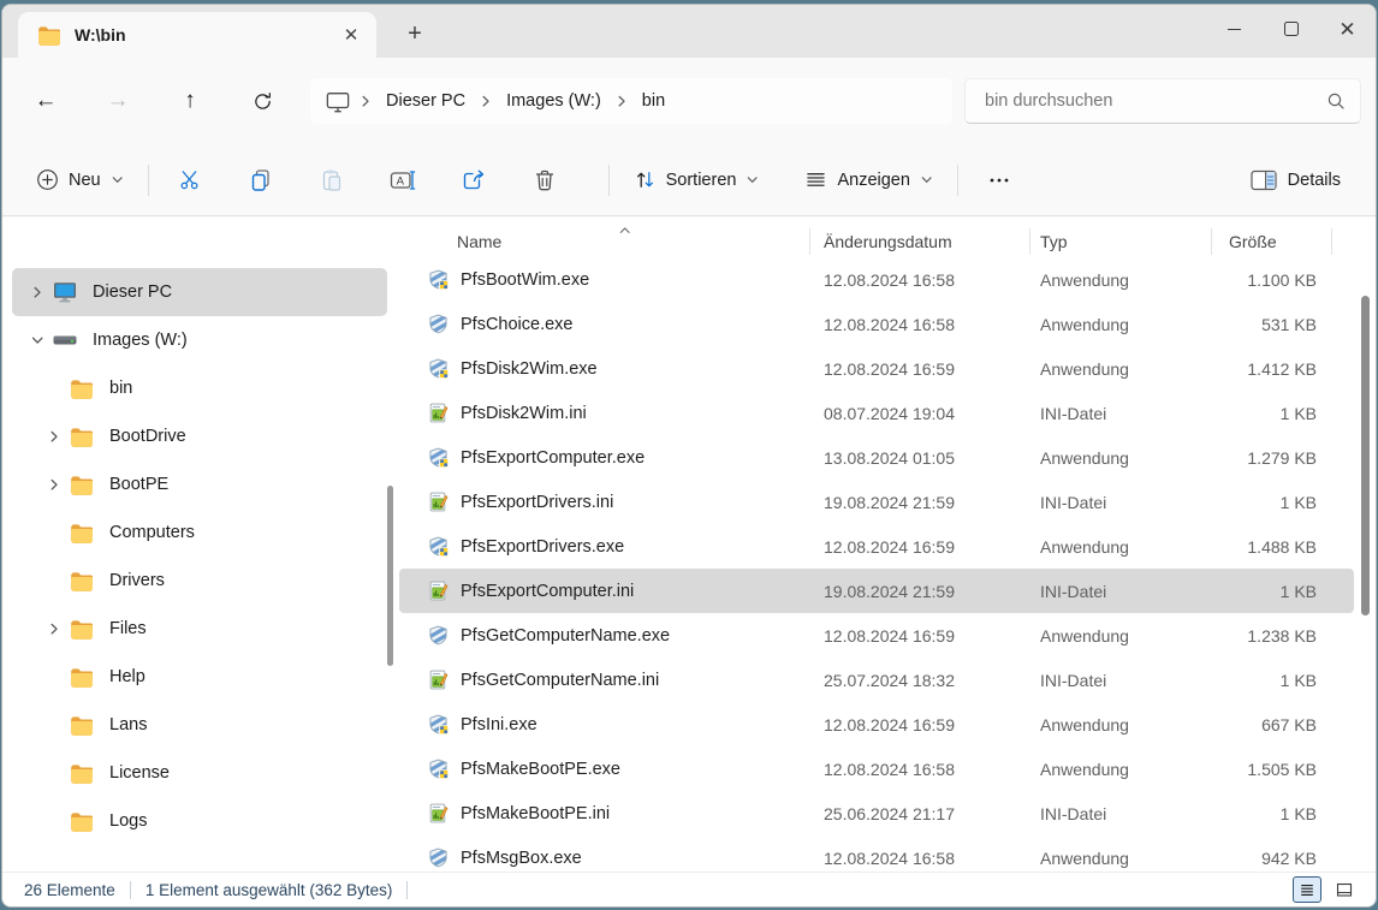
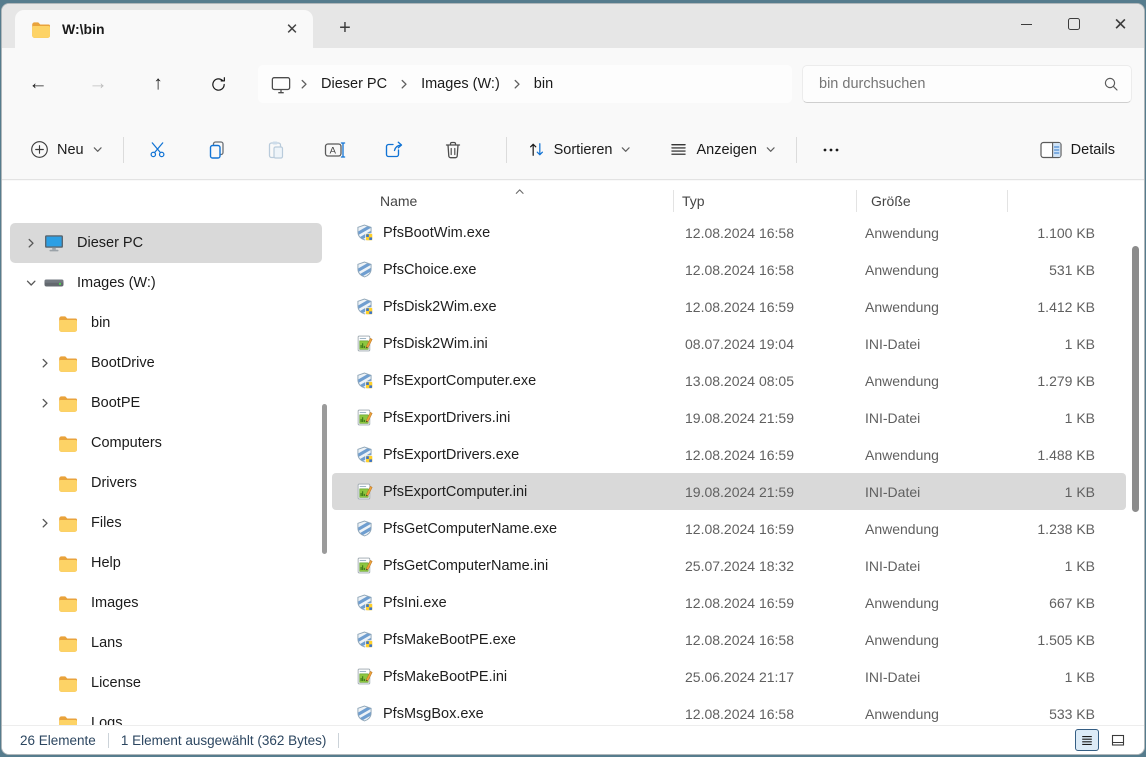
  W:\bin
  ✕
  +
  ✕
  ←
  →
  ↑
  Dieser PC
  Images (W:)
  bin
  bin durchsuchen
  Neu
  Sortieren
  Anzeigen
  Details
  Dieser PC
  Images (W:)
  bin
  BootDrive
  BootPE
  Computers
  Drivers
  Files
  Help
+ Images
  Lans
  License
  Logs
  Name
- Änderungsdatum
  Typ
  Größe
  PfsBootWim.exe
  12.08.2024 16:58
  Anwendung
  1.100 KB
  PfsChoice.exe
  12.08.2024 16:58
  Anwendung
  531 KB
  PfsDisk2Wim.exe
  12.08.2024 16:59
  Anwendung
  1.412 KB
  PfsDisk2Wim.ini
  08.07.2024 19:04
  INI-Datei
  1 KB
  PfsExportComputer.exe
- 13.08.2024 01:05
+ 13.08.2024 08:05
  Anwendung
  1.279 KB
  PfsExportDrivers.ini
  19.08.2024 21:59
  INI-Datei
  1 KB
  PfsExportDrivers.exe
  12.08.2024 16:59
  Anwendung
  1.488 KB
  PfsExportComputer.ini
  19.08.2024 21:59
  INI-Datei
  1 KB
  PfsGetComputerName.exe
  12.08.2024 16:59
  Anwendung
  1.238 KB
  PfsGetComputerName.ini
  25.07.2024 18:32
  INI-Datei
  1 KB
  PfsIni.exe
  12.08.2024 16:59
  Anwendung
  667 KB
  PfsMakeBootPE.exe
  12.08.2024 16:58
  Anwendung
  1.505 KB
  PfsMakeBootPE.ini
  25.06.2024 21:17
  INI-Datei
  1 KB
  PfsMsgBox.exe
  12.08.2024 16:58
  Anwendung
- 942 KB
+ 533 KB
  26 Elemente
  1 Element ausgewählt (362 Bytes)
